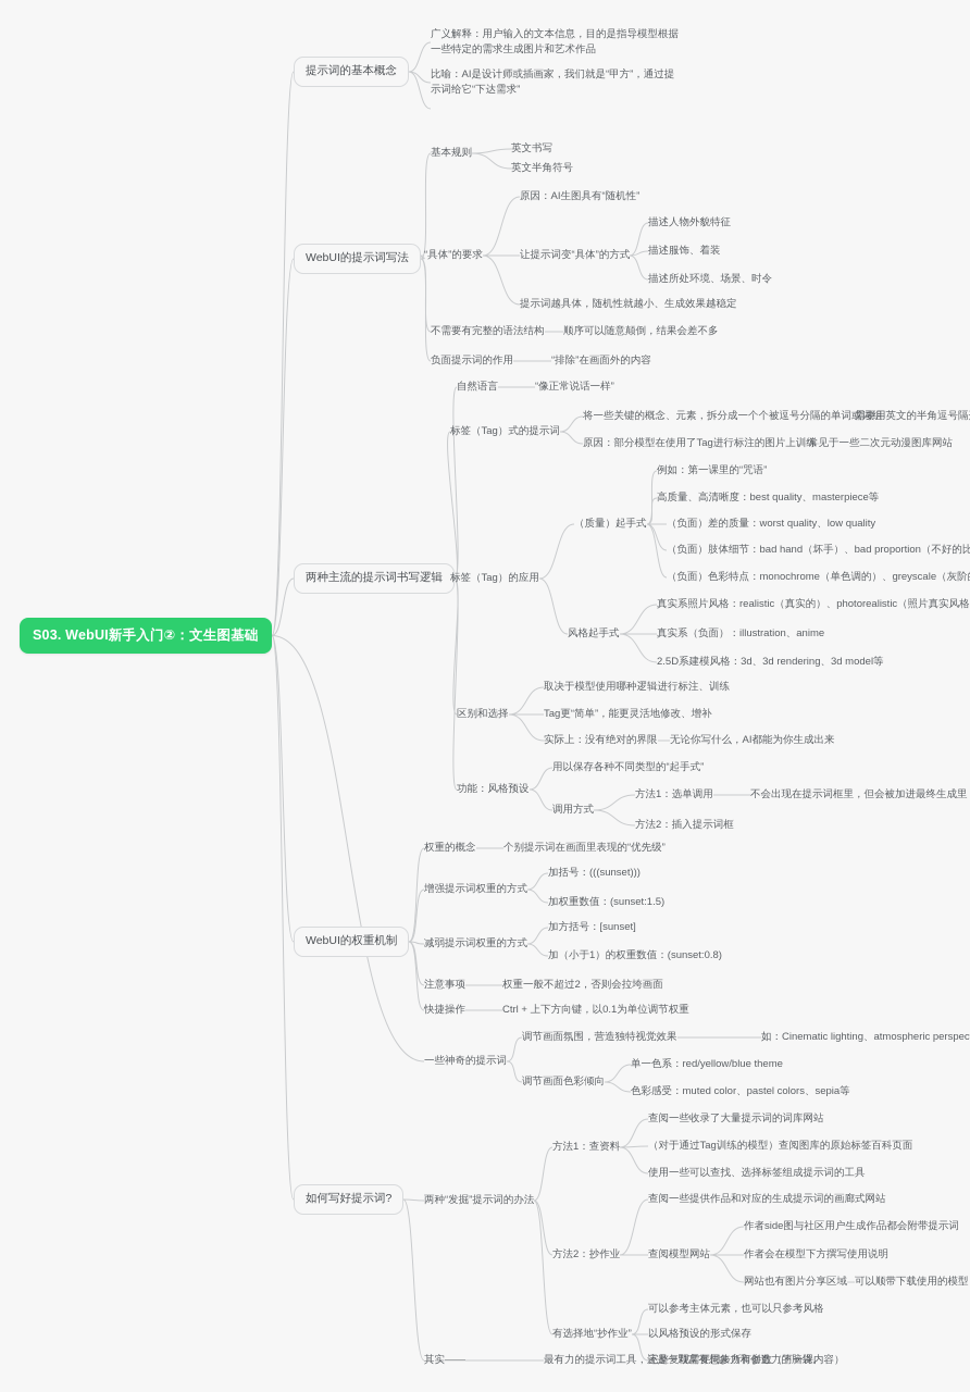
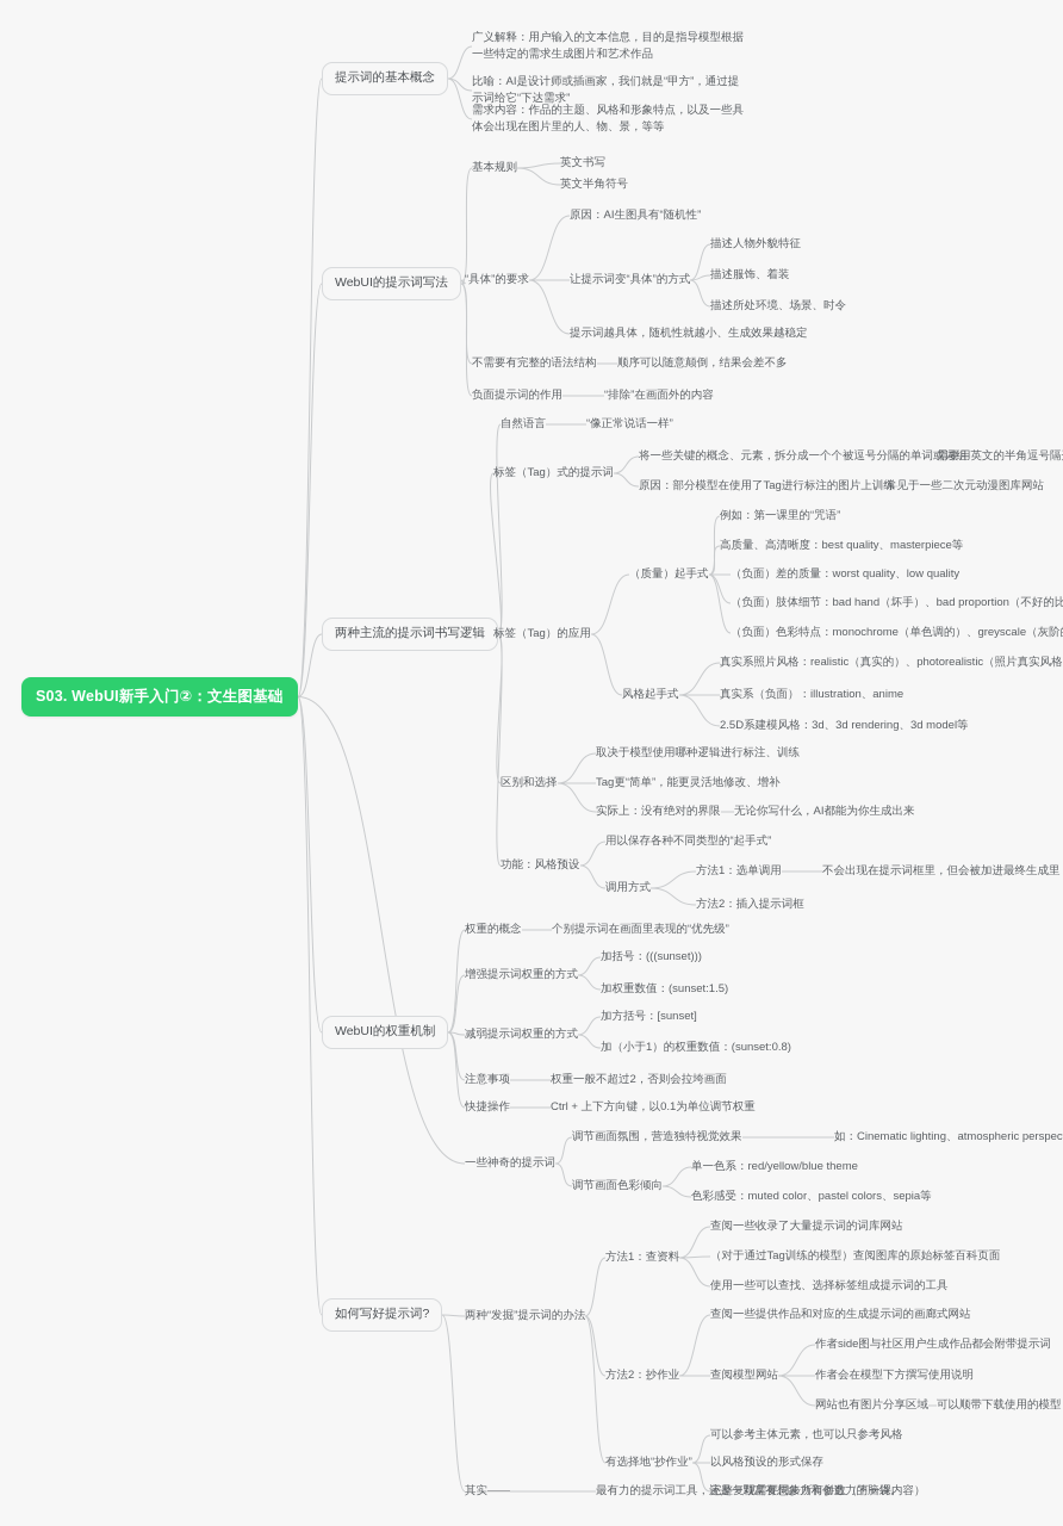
  S03. WebUI新手入门②：文生图基础
  提示词的基本概念
  广义解释：用户输入的文本信息，目的是指导模型根据一些特定的需求生成图片和艺术作品
  比喻：AI是设计师或插画家，我们就是“甲方”，通过提示词给它“下达需求”
+ 需求内容：作品的主题、风格和形象特点，以及一些具体会出现在图片里的人、物、景，等等
  WebUI的提示词写法
  基本规则
  英文书写
  英文半角符号
  “具体”的要求
  原因：AI生图具有“随机性”
  让提示词变“具体”的方式
  描述人物外貌特征
  描述服饰、着装
  描述所处环境、场景、时令
  提示词越具体，随机性就越小、生成效果越稳定
  不需要有完整的语法结构
  顺序可以随意颠倒，结果会差不多
  负面提示词的作用
  “排除”在画面外的内容
  两种主流的提示词书写逻辑
  自然语言
  “像正常说话一样”
  标签（Tag）式的提示词
  将一些关键的概念、元素，拆分成一个个被逗号分隔的单词或词组
  需要用英文的半角逗号隔
  原因：部分模型在使用了Tag进行标注的图片上训练
  常见于一些二次元动漫图库网站
  标签（Tag）的应用
  （质量）起手式
  例如：第一课里的“咒语”
  高质量、高清晰度：best quality、masterpiece等
  （负面）差的质量：worst quality、low quality
  （负面）肢体细节：bad hand（坏手）、bad proportion（不好的比
  （负面）色彩特点：monochrome（单色调的）、greyscale（灰阶
  风格起手式
  真实系照片风格：realistic（真实的）、photorealistic（照片真实风格
  真实系（负面）：illustration、anime
  2.5D系建模风格：3d、3d rendering、3d model等
  区别和选择
  取决于模型使用哪种逻辑进行标注、训练
  Tag更“简单”，能更灵活地修改、增补
  实际上：没有绝对的界限
  无论你写什么，AI都能为你生成出来
  功能：风格预设
  用以保存各种不同类型的“起手式”
  调用方式
  方法1：选单调用
  不会出现在提示词框里，但会被加进最终生成里
  方法2：插入提示词框
  WebUI的权重机制
  权重的概念
  个别提示词在画面里表现的“优先级”
  增强提示词权重的方式
  加括号：(((sunset)))
  加权重数值：(sunset:1.5)
  减弱提示词权重的方式
  加方括号：[sunset]
  加（小于1）的权重数值：(sunset:0.8)
  注意事项
  权重一般不超过2，否则会拉垮画面
  快捷操作
  Ctrl + 上下方向键，以0.1为单位调节权重
  一些神奇的提示词
  调节画面氛围，营造独特视觉效果
  如：Cinematic lighting、atmospheric perspec
  调节画面色彩倾向
  单一色系：red/yellow/blue theme
  色彩感受：muted color、pastel colors、sepia等
  如何写好提示词?
  两种“发掘”提示词的办法
  方法1：查资料
  查阅一些收录了大量提示词的词库网站
  （对于通过Tag训练的模型）查阅图库的原始标签百科页面
  使用一些可以查找、选择标签组成提示词的工具
  方法2：抄作业
  查阅一些提供作品和对应的生成提示词的画廊式网站
  查阅模型网站
  作者side图与社区用户生成作品都会附带提示词
  作者会在模型下方撰写使用说明
  网站也有图片分享区域
  可以顺带下载使用的模型
  有选择地“抄作业”
  可以参考主体元素，也可以只参考风格
  以风格预设的形式保存
  完整复现需要同步所有参数（下一课内容）
  其实——
  最有力的提示词工具，还是一颗富有想象力和创造力的脑袋。
